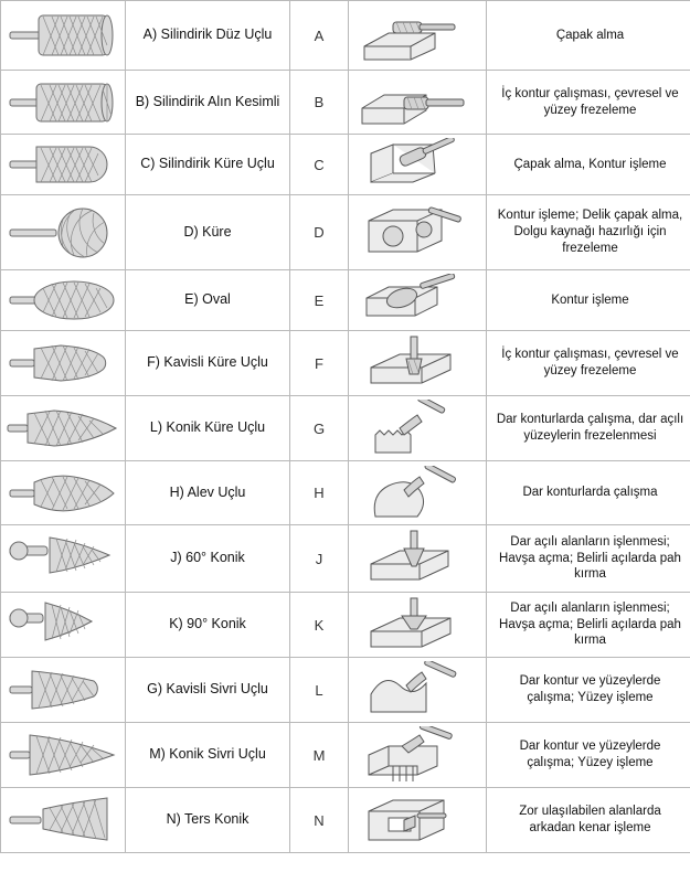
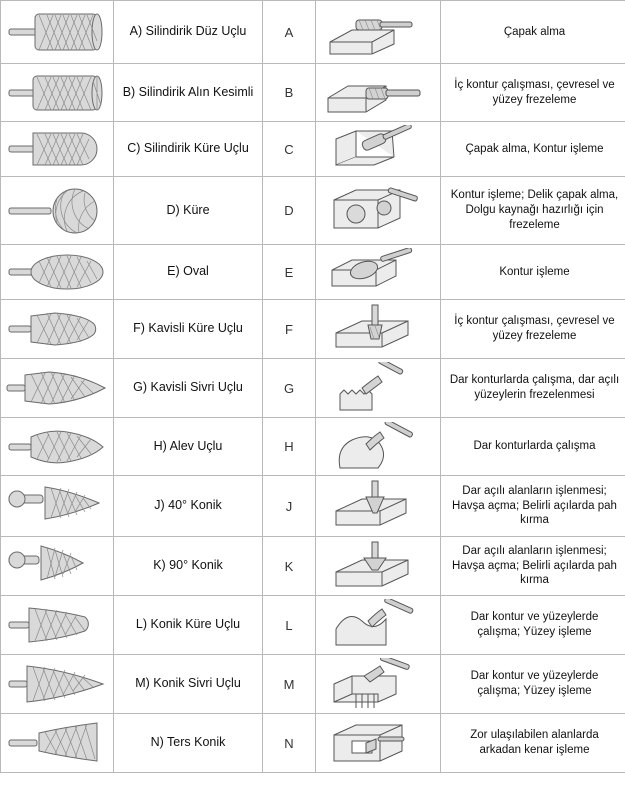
  	A) Silindirik Düz Uçlu	A		Çapak alma
  	B) Silindirik Alın Kesimli	B		İç kontur çalışması, çevresel ve yüzey frezeleme
  	C) Silindirik Küre Uçlu	C		Çapak alma, Kontur işleme
  	D) Küre	D		Kontur işleme; Delik çapak alma, Dolgu kaynağı hazırlığı için frezeleme
  	E) Oval	E		Kontur işleme
  	F) Kavisli Küre Uçlu	F		İç kontur çalışması, çevresel ve yüzey frezeleme
- 	L) Konik Küre Uçlu	G		Dar konturlarda çalışma, dar açılı yüzeylerin frezelenmesi
+ 	G) Kavisli Sivri Uçlu	G		Dar konturlarda çalışma, dar açılı yüzeylerin frezelenmesi
  	H) Alev Uçlu	H		Dar konturlarda çalışma
- 	J) 60° Konik	J		Dar açılı alanların işlenmesi; Havşa açma; Belirli açılarda pah kırma
+ 	J) 40° Konik	J		Dar açılı alanların işlenmesi; Havşa açma; Belirli açılarda pah kırma
  	K) 90° Konik	K		Dar açılı alanların işlenmesi; Havşa açma; Belirli açılarda pah kırma
- 	G) Kavisli Sivri Uçlu	L		Dar kontur ve yüzeylerde çalışma; Yüzey işleme
+ 	L) Konik Küre Uçlu	L		Dar kontur ve yüzeylerde çalışma; Yüzey işleme
  	M) Konik Sivri Uçlu	M		Dar kontur ve yüzeylerde çalışma; Yüzey işleme
  	N) Ters Konik	N		Zor ulaşılabilen alanlarda arkadan kenar işleme
